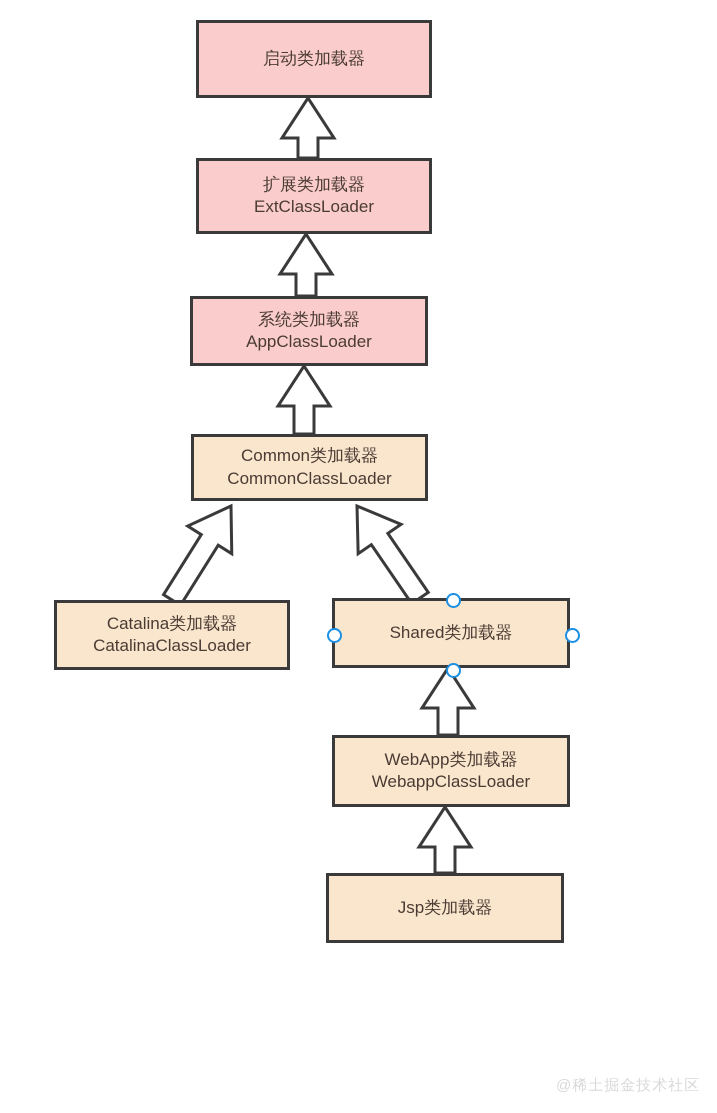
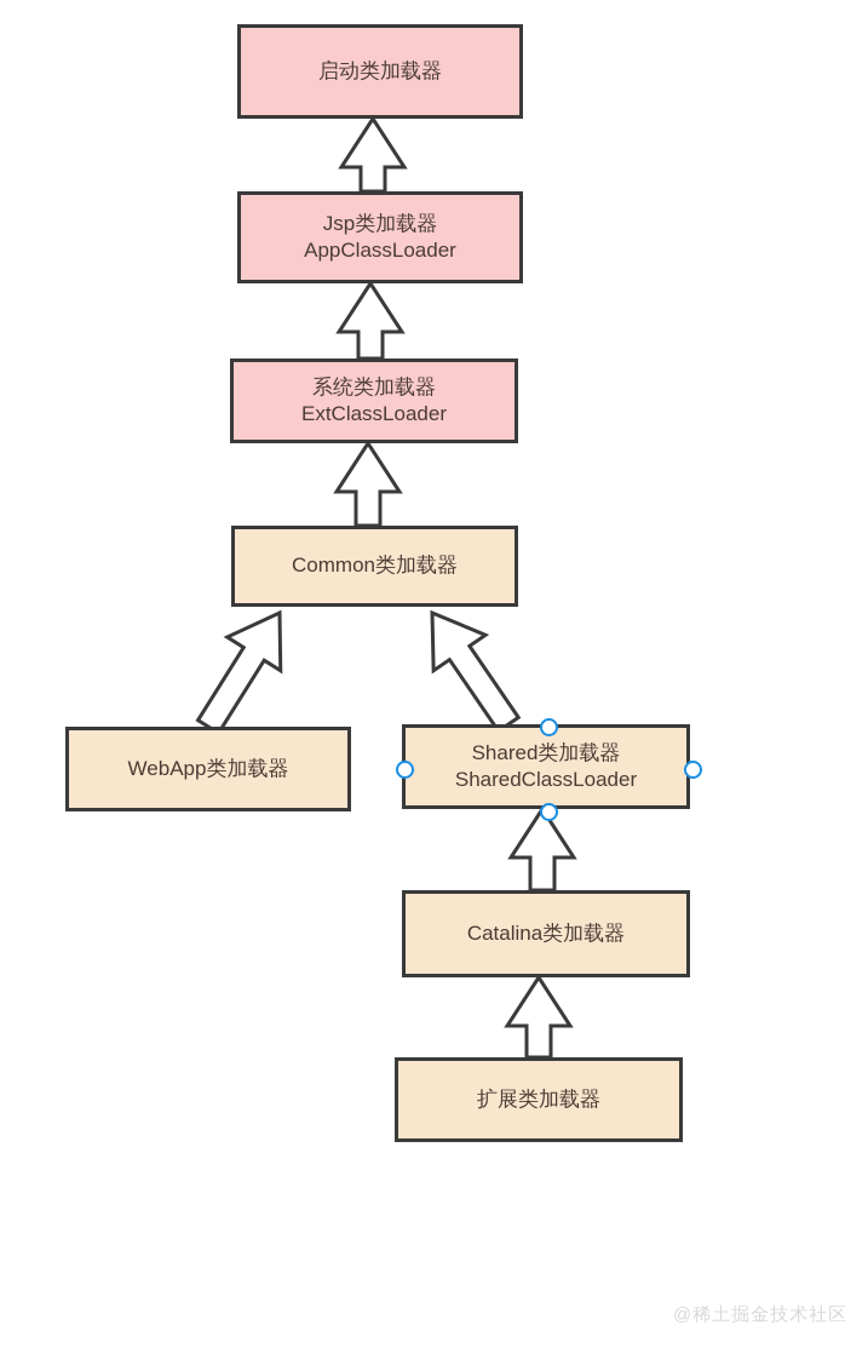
  启动类加载器
- 扩展类加载器
+ Jsp类加载器
- ExtClassLoader
+ AppClassLoader
  系统类加载器
- AppClassLoader
+ ExtClassLoader
  Common类加载器
- CommonClassLoader
- Catalina类加载器
+ WebApp类加载器
- CatalinaClassLoader
  Shared类加载器
+ SharedClassLoader
- WebApp类加载器
+ Catalina类加载器
- WebappClassLoader
- Jsp类加载器
+ 扩展类加载器
  @稀土掘金技术社区
